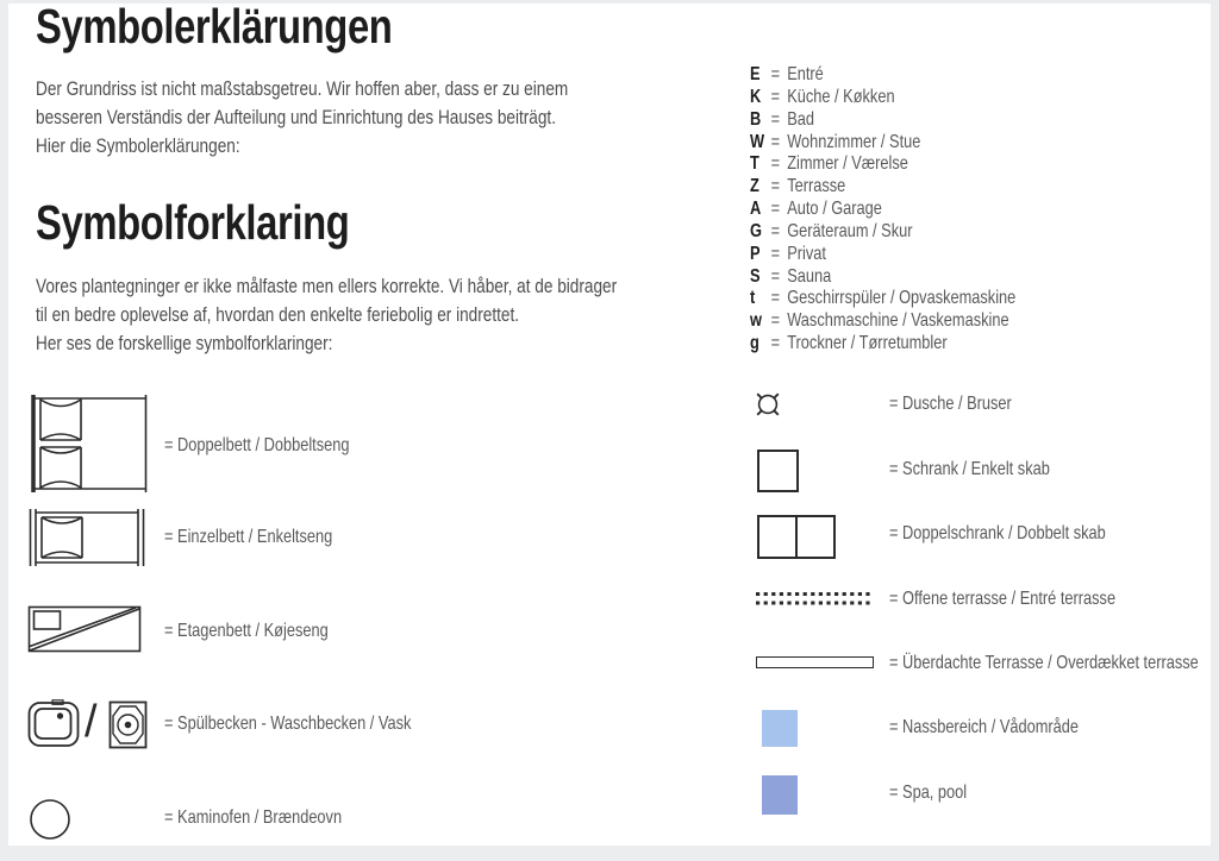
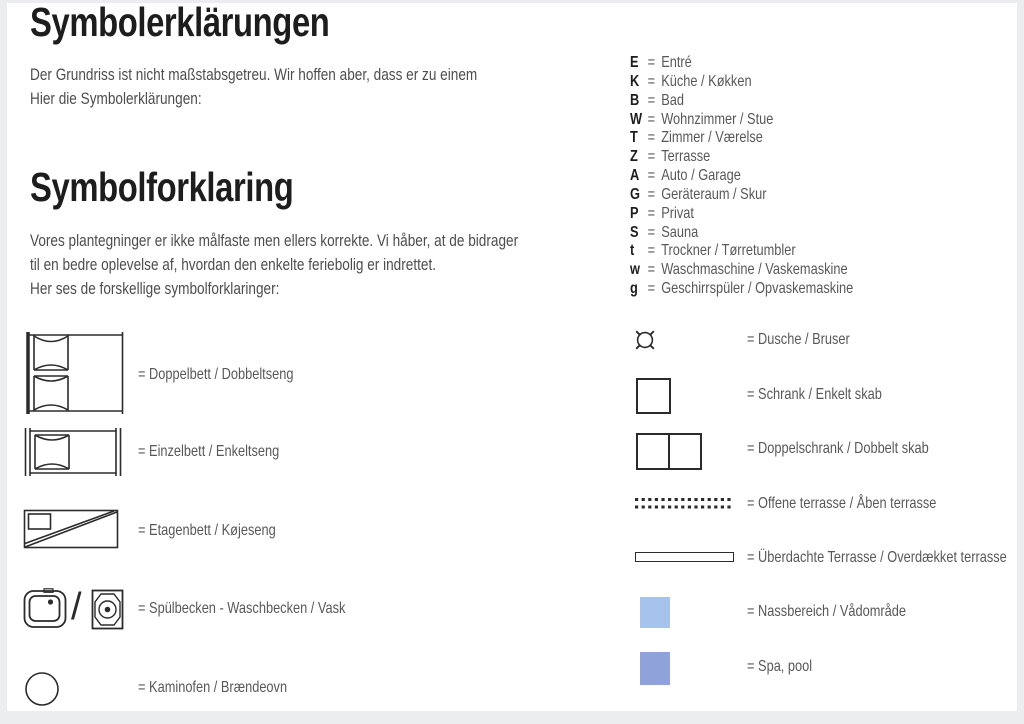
  Symbolerklärungen
  Der Grundriss ist nicht maßstabsgetreu. Wir hoffen aber, dass er zu einem
- besseren Verständis der Aufteilung und Einrichtung des Hauses beiträgt.
  Hier die Symbolerklärungen:
  Symbolforklaring
  Vores plantegninger er ikke målfaste men ellers korrekte. Vi håber, at de bidrager
  til en bedre oplevelse af, hvordan den enkelte feriebolig er indrettet.
  Her ses de forskellige symbolforklaringer:
  = Doppelbett / Dobbeltseng
  = Einzelbett / Enkeltseng
  = Etagenbett / Køjeseng
  /
  = Spülbecken - Waschbecken / Vask
  = Kaminofen / Brændeovn
  E
  =
  Entré
  K
  =
  Küche / Køkken
  B
  =
  Bad
  W
  =
  Wohnzimmer / Stue
  T
  =
  Zimmer / Værelse
  Z
  =
  Terrasse
  A
  =
  Auto / Garage
  G
  =
  Geräteraum / Skur
  P
  =
  Privat
  S
  =
  Sauna
  t
  =
- Geschirrspüler / Opvaskemaskine
+ Trockner / Tørretumbler
  w
  =
  Waschmaschine / Vaskemaskine
  g
  =
- Trockner / Tørretumbler
+ Geschirrspüler / Opvaskemaskine
  = Dusche / Bruser
  = Schrank / Enkelt skab
  = Doppelschrank / Dobbelt skab
- = Offene terrasse / Entré terrasse
+ = Offene terrasse / Åben terrasse
  = Überdachte Terrasse / Overdækket terrasse
  = Nassbereich / Vådområde
  = Spa, pool
